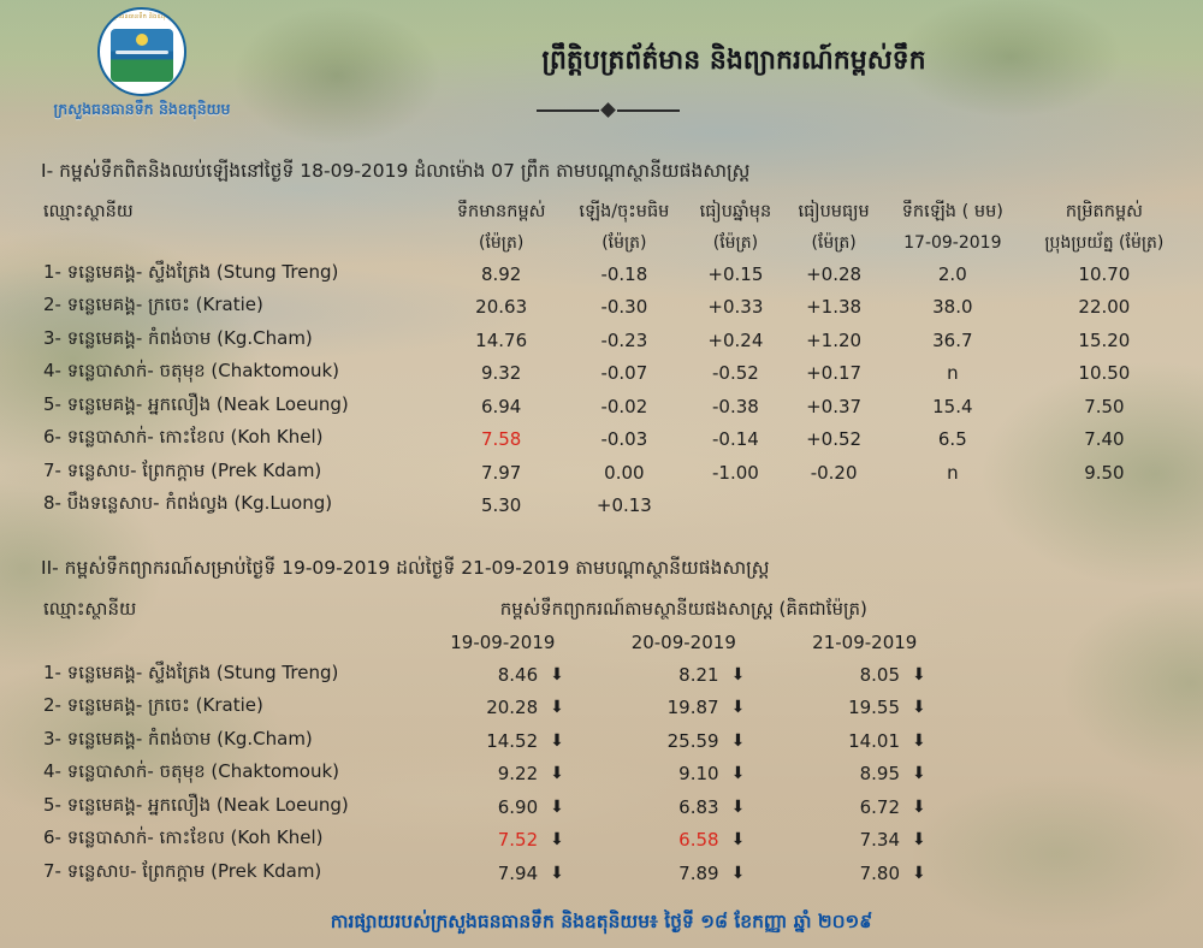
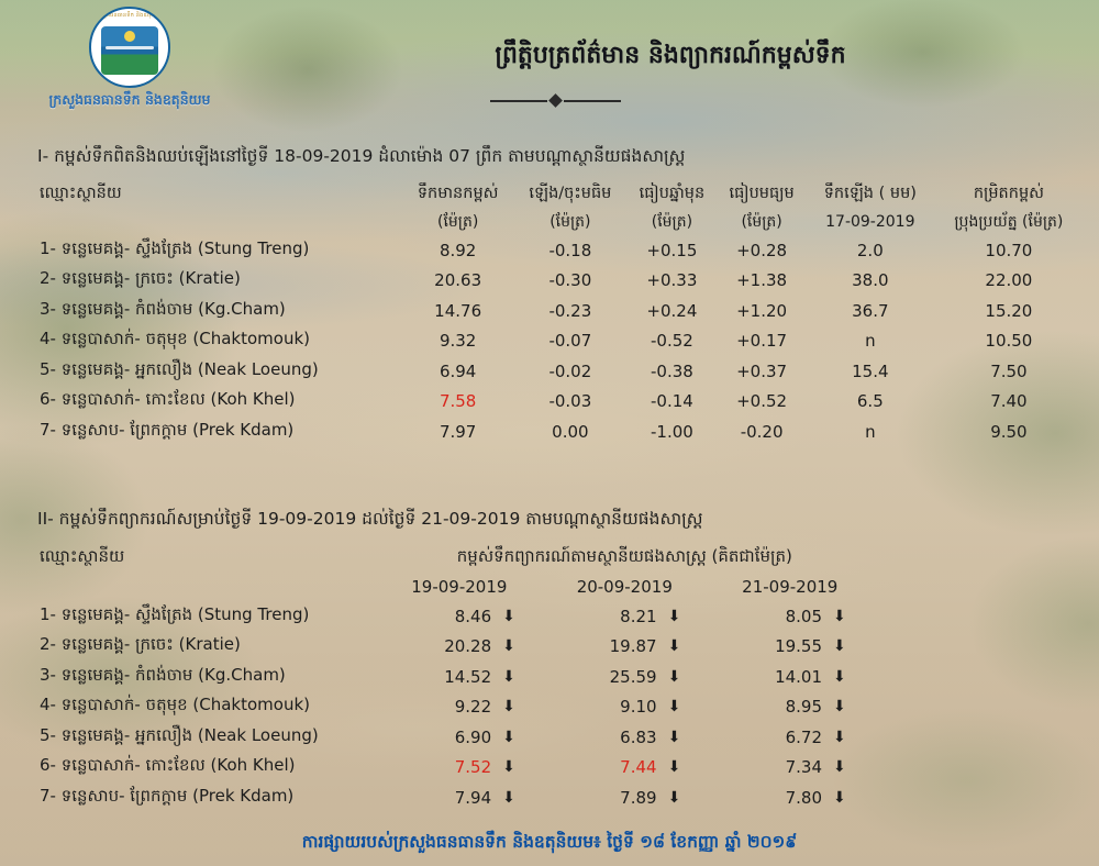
  ក្រសួងធនធានទឹក និងឧតុនិយម
  ព្រឹត្តិបត្រព័ត៌មាន និងព្យាករណ៍កម្ពស់ទឹក
  I- កម្ពស់ទឹកពិតនិងឈប់ឡើងនៅថ្ងៃទី 18-09-2019 ដំលាម៉ោង 07 ព្រឹក តាមបណ្តាស្ថានីយផងសាស្រ្ត
  ឈ្មោះស្ថានីយ	ទឹកមានកម្ពស់	ឡេីង/ចុះមធិម	ធៀបឆ្នាំមុន	ធៀបមធ្យម	ទឹកឡេីង ( មម)	កម្រិតកម្ពស់
  	(ម៉ែត្រ)	(ម៉ែត្រ)	(ម៉ែត្រ)	(ម៉ែត្រ)	17-09-2019	ប្រុងប្រយ័ត្ន (ម៉ែត្រ)
  1- ទន្លេមេគង្គ- ស្ទឹងត្រែង (Stung Treng)	8.92	-0.18	+0.15	+0.28	2.0	10.70
  2- ទន្លេមេគង្គ- ក្រចេះ (Kratie)	20.63	-0.30	+0.33	+1.38	38.0	22.00
  3- ទន្លេមេគង្គ- កំពង់ចាម (Kg.Cham)	14.76	-0.23	+0.24	+1.20	36.7	15.20
  4- ទន្លេបាសាក់- ចតុមុខ (Chaktomouk)	9.32	-0.07	-0.52	+0.17	n	10.50
  5- ទន្លេមេគង្គ- អ្នកលឿង (Neak Loeung)	6.94	-0.02	-0.38	+0.37	15.4	7.50
  6- ទន្លេបាសាក់- កោះខែល (Koh Khel)	7.58	-0.03	-0.14	+0.52	6.5	7.40
  7- ទន្លេសាប- ព្រែកក្តាម (Prek Kdam)	7.97	0.00	-1.00	-0.20	n	9.50
- 8- បឹងទន្លេសាប- កំពង់ល្វង (Kg.Luong)	5.30	+0.13
  II- កម្ពស់ទឹកព្យាករណ៍សម្រាប់ថ្ងៃទី 19-09-2019 ដល់ថ្ងៃទី 21-09-2019 តាមបណ្តាស្ថានីយផងសាស្រ្ត
  ឈ្មោះស្ថានីយ	កម្ពស់ទឹកព្យាករណ៍តាមស្ថានីយផងសាស្រ្ត (គិតជាម៉ែត្រ)
  	19-09-2019	20-09-2019	21-09-2019
  1- ទន្លេមេគង្គ- ស្ទឹងត្រែង (Stung Treng)	8.46	⬇	8.21	⬇	8.05	⬇
  2- ទន្លេមេគង្គ- ក្រចេះ (Kratie)	20.28	⬇	19.87	⬇	19.55	⬇
  3- ទន្លេមេគង្គ- កំពង់ចាម (Kg.Cham)	14.52	⬇	25.59	⬇	14.01	⬇
  4- ទន្លេបាសាក់- ចតុមុខ (Chaktomouk)	9.22	⬇	9.10	⬇	8.95	⬇
  5- ទន្លេមេគង្គ- អ្នកលឿង (Neak Loeung)	6.90	⬇	6.83	⬇	6.72	⬇
- 6- ទន្លេបាសាក់- កោះខែល (Koh Khel)	7.52	⬇	6.58	⬇	7.34	⬇
+ 6- ទន្លេបាសាក់- កោះខែល (Koh Khel)	7.52	⬇	7.44	⬇	7.34	⬇
  7- ទន្លេសាប- ព្រែកក្តាម (Prek Kdam)	7.94	⬇	7.89	⬇	7.80	⬇
  ការផ្សាយរបស់ក្រសួងធនធានទឹក និងឧតុនិយម៖ ថ្ងៃទី ១៨ ខែកញ្ញា ឆ្នាំ ២០១៩
